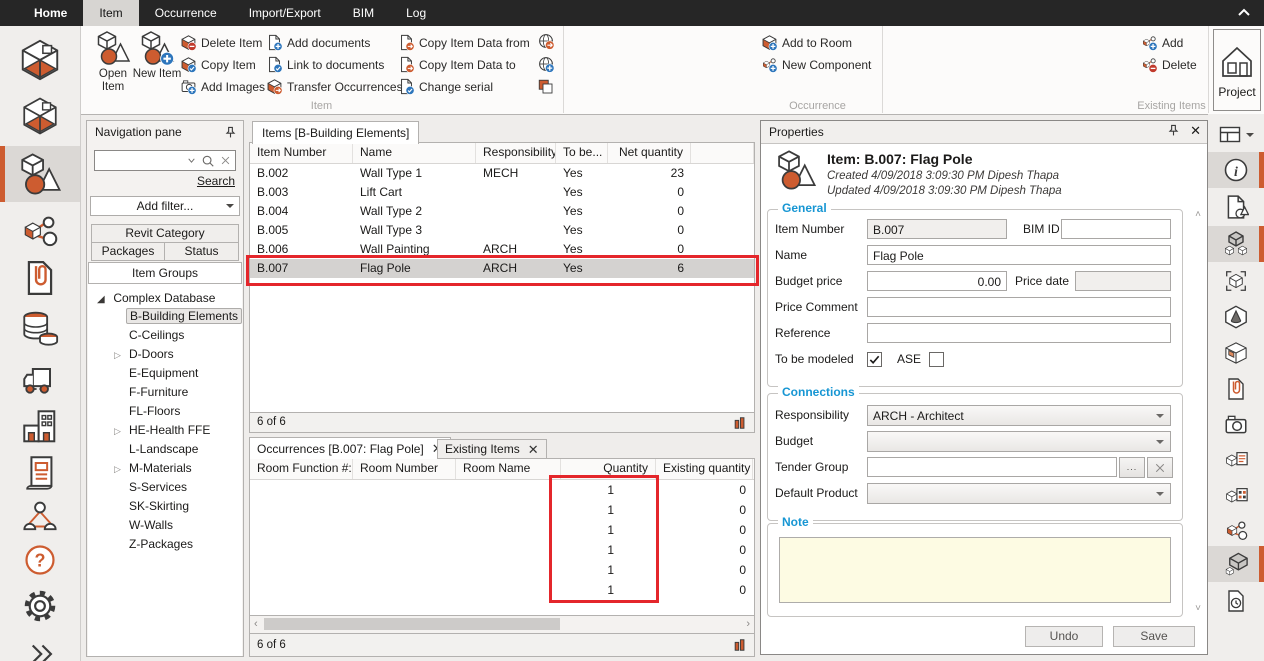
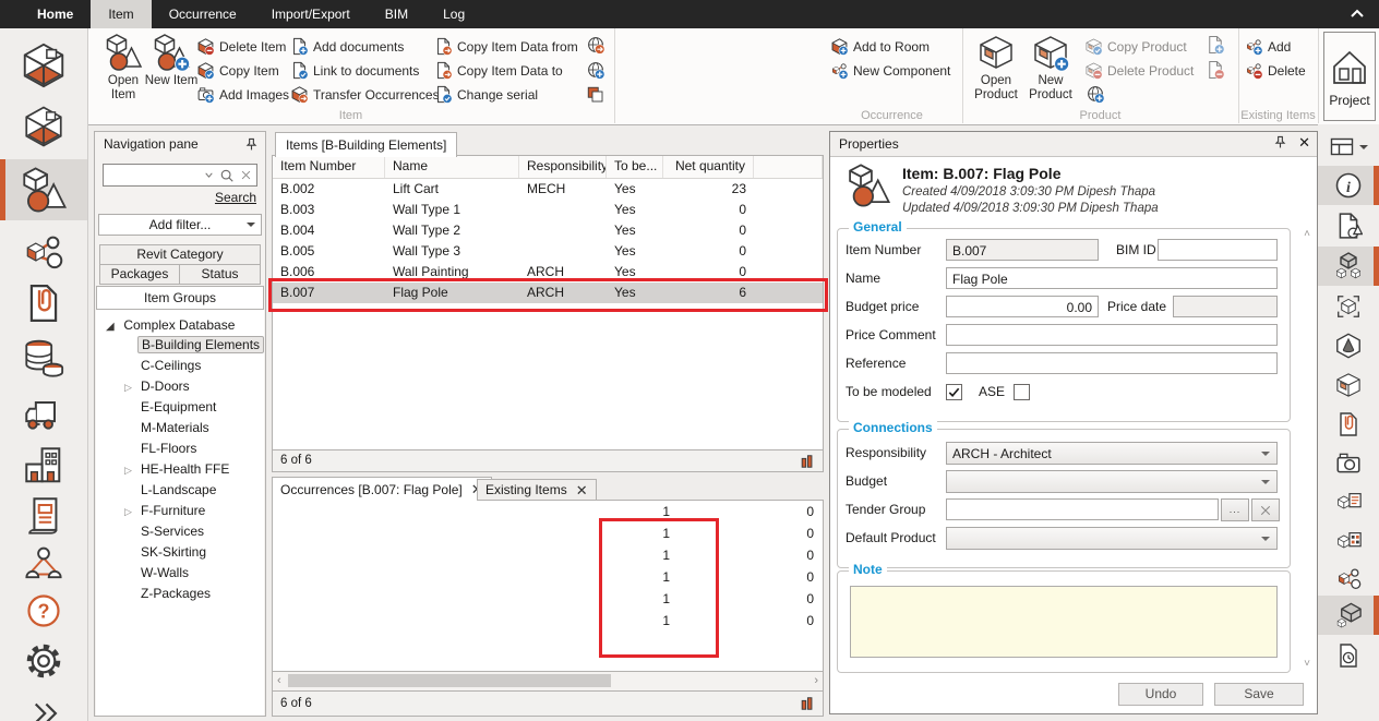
  Home
  Item
  Occurrence
  Import/Export
  BIM
  Log
  Open Item
  New Item
  Delete Item
  Copy Item
  Add Images
  Add documents
  Link to documents
  Transfer Occurrences
  Copy Item Data from
  Copy Item Data to
  Change serial
  Item
  Add to Room
  New Component
  Occurrence
+ Open Product
+ New Product
+ Copy Product
+ Delete Product
+ Product
  Add
  Delete
  Existing Items
  Project
  Navigation pane
  Search
  Add filter...
  Revit Category
  Packages
  Status
  Item Groups
  ◢ Complex Database
  B-Building Elements
  C-Ceilings
  ▷
  D-Doors
  E-Equipment
- F-Furniture
+ M-Materials
  FL-Floors
  ▷
  HE-Health FFE
  L-Landscape
  ▷
- M-Materials
+ F-Furniture
  S-Services
  SK-Skirting
  W-Walls
  Z-Packages
  Items [B-Building Elements]
  Item Number
  Name
  Responsibility
  To be...
  Net quantity
  B.002
- Wall Type 1
+ Lift Cart
  MECH
  Yes
  23
  B.003
- Lift Cart
+ Wall Type 1
  Yes
  0
  B.004
  Wall Type 2
  Yes
  0
  B.005
  Wall Type 3
  Yes
  0
  B.006
  Wall Painting
  ARCH
  Yes
  0
  B.007
  Flag Pole
  ARCH
  Yes
  6
  6 of 6
  Occurrences [B.007: Flag Pole]
  Existing Items
  ✕
- Room Function #:
- Room Number
- Room Name
- Quantity
- Existing quantity
  1
  0
  1
  0
  1
  0
  1
  0
  1
  0
  1
  0
  ‹
  ›
  6 of 6
  Properties
  ✕
  Item: B.007: Flag Pole
  Created 4/09/2018 3:09:30 PM Dipesh Thapa
  Updated 4/09/2018 3:09:30 PM Dipesh Thapa
  General
  Item Number
  B.007
  BIM ID
  Name
  Flag Pole
  Budget price
  0.00
  Price date
  Price Comment
  Reference
  To be modeled
  ASE
  Connections
  Responsibility
  ARCH - Architect
  Budget
  Tender Group
  ...
  Default Product
  Note
  ˄
  ˅
  Undo
  Save
